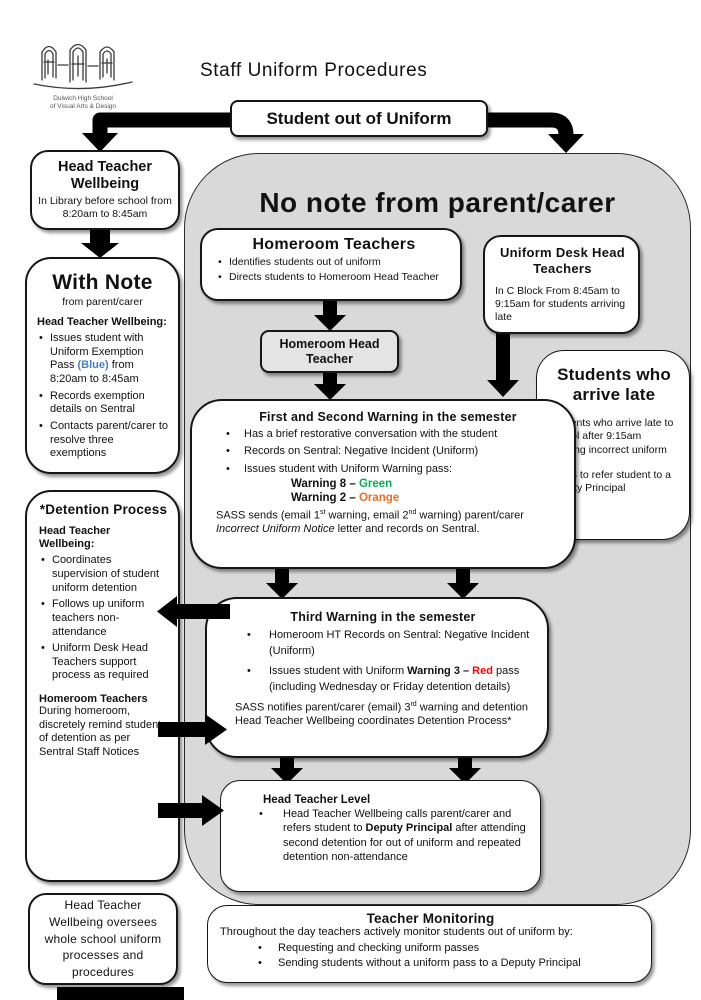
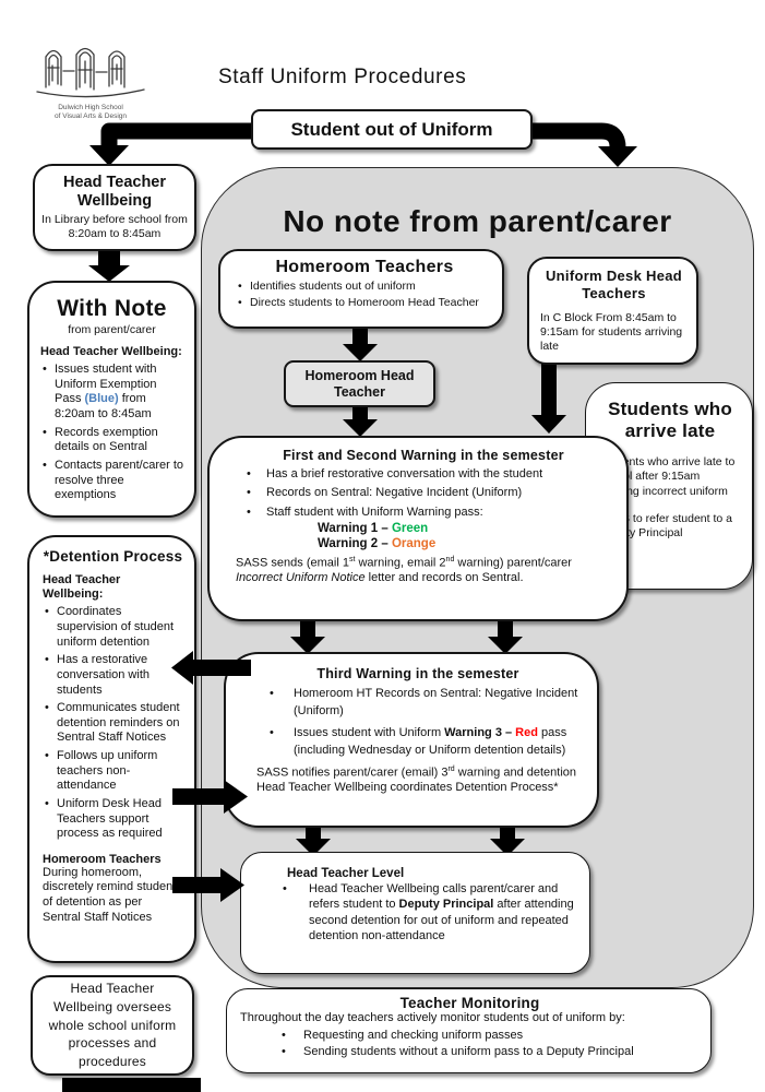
  Staff Uniform Procedures
  Student out of Uniform
  Head Teacher Wellbeing
  In Library before school from 8:20am to 8:45am
  With Note
  from parent/carer
  Head Teacher Wellbeing:
  Issues student with Uniform Exemption Pass (Blue) from 8:20am to 8:45am
  Records exemption details on Sentral
  Contacts parent/carer to resolve three exemptions
  *Detention Process
  Head Teacher Wellbeing:
  Coordinates supervision of student uniform detention
+ Has a restorative conversation with students
+ Communicates student detention reminders on Sentral Staff Notices
  Follows up uniform teachers non-attendance
  Uniform Desk Head Teachers support process as required
  Homeroom Teachers
  During homeroom, discretely remind studen of detention as per Sentral Staff Notices
  Head Teacher Wellbeing oversees whole school uniform processes and procedures
  No note from parent/carer
  Homeroom Teachers
  Identifies students out of uniform
  Directs students to Homeroom Head Teacher
  Uniform Desk Head Teachers
  In C Block From 8:45am to 9:15am for students arriving late
  Homeroom Head Teacher
  Students who arrive late
  nts who arrive late to l after 9:15am ng incorrect uniform
  to refer student to a y Principal
  First and Second Warning in the semester
  Has a brief restorative conversation with the student
  Records on Sentral: Negative Incident (Uniform)
- Issues student with Uniform Warning pass:
+ Staff student with Uniform Warning pass:
- Warning 8 – Green
+ Warning 1 – Green
  Warning 2 – Orange
  SASS sends (email 1 warning, email 2 warning) parent/carer Incorrect Uniform Notice letter and records on Sentral.
  Third Warning in the semester
  Homeroom HT Records on Sentral: Negative Incident (Uniform)
- Issues student with Uniform Warning 3 – Red pass (including Wednesday or Friday detention details)
+ Issues student with Uniform Warning 3 – Red pass (including Wednesday or Uniform detention details)
  SASS notifies parent/carer (email) 3 warning and detention
  Head Teacher Wellbeing coordinates Detention Process*
  Head Teacher Level
  Head Teacher Wellbeing calls parent/carer and refers student to Deputy Principal after attending second detention for out of uniform and repeated detention non-attendance
  Teacher Monitoring
  Throughout the day teachers actively monitor students out of uniform by:
  Requesting and checking uniform passes
  Sending students without a uniform pass to a Deputy Principal
